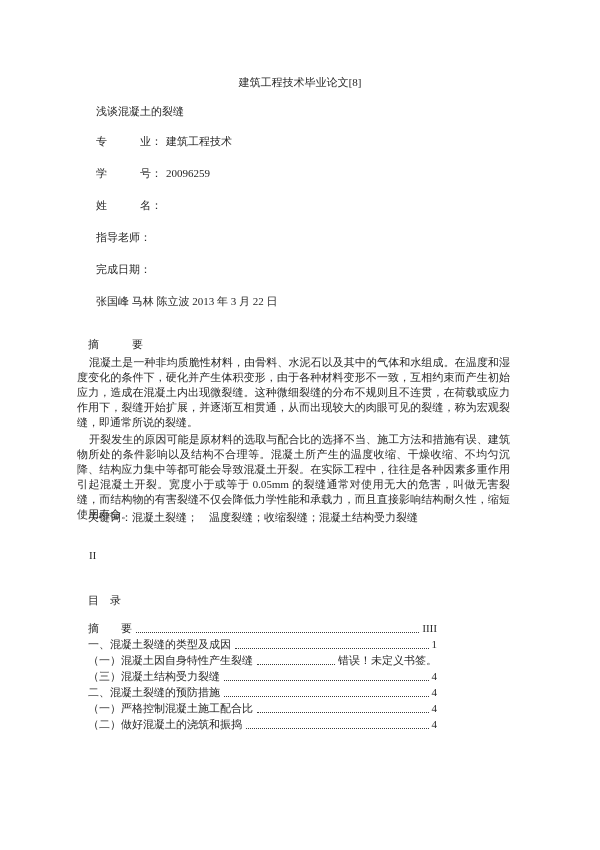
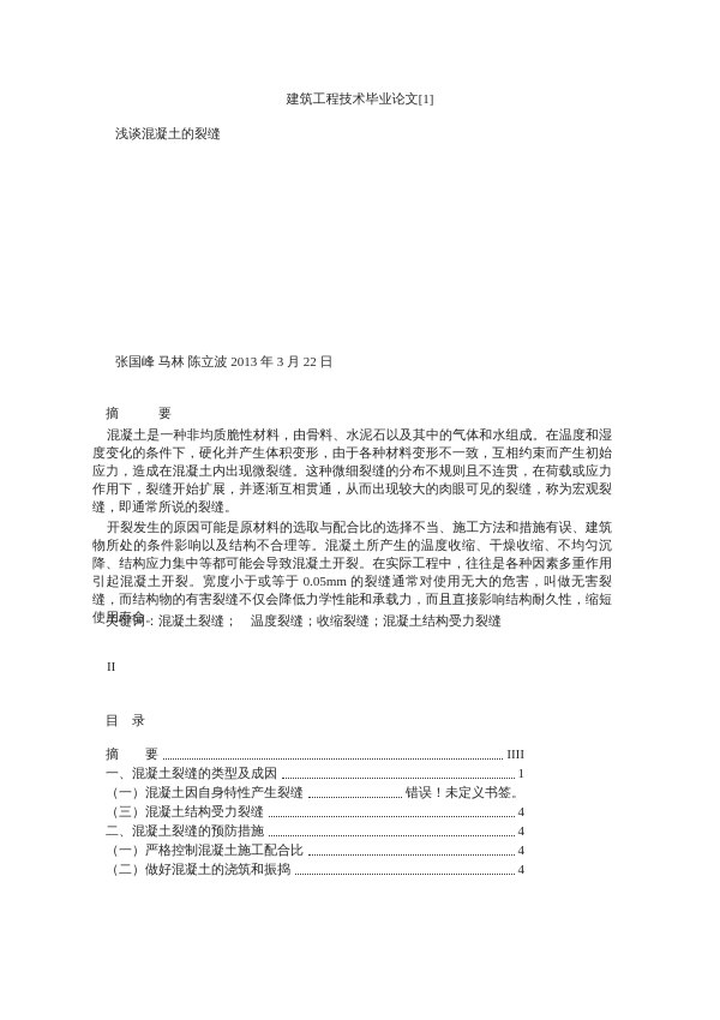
- 建筑工程技术毕业论文[8]
+ 建筑工程技术毕业论文[1]
  浅谈混凝土的裂缝
- 专 业： 建筑工程技术
- 学 号： 20096259
- 姓 名：
- 指导老师：
- 完成日期：
  张国峰 马林 陈立波 2013 年 3 月 22 日
  摘 要
  混凝土是一种非均质脆性材料，由骨料、水泥石以及其中的气体和水组成。在温度和湿度变化的条件下，硬化并产生体积变形，由于各种材料变形不一致，互相约束而产生初始应力，造成在混凝土内出现微裂缝。这种微细裂缝的分布不规则且不连贯，在荷载或应力作用下，裂缝开始扩展，并逐渐互相贯通，从而出现较大的肉眼可见的裂缝，称为宏观裂缝，即通常所说的裂缝。
  开裂发生的原因可能是原材料的选取与配合比的选择不当、施工方法和措施有误、建筑物所处的条件影响以及结构不合理等。混凝土所产生的温度收缩、干燥收缩、不均匀沉降、结构应力集中等都可能会导致混凝土开裂。在实际工程中，往往是各种因素多重作用引起混凝土开裂。宽度小于或等于 0.05mm 的裂缝通常对使用无大的危害，叫做无害裂缝，而结构物的有害裂缝不仅会降低力学性能和承载力，而且直接影响结构耐久性，缩短使用寿命。
  关键词：混凝土裂缝； 温度裂缝；收缩裂缝；混凝土结构受力裂缝
  II
  目 录
  摘 要
  IIII
  一、混凝土裂缝的类型及成因
  1
  （一）混凝土因自身特性产生裂缝
  错误！未定义书签。
  （三）混凝土结构受力裂缝
  4
  二、混凝土裂缝的预防措施
  4
  （一）严格控制混凝土施工配合比
  4
  （二）做好混凝土的浇筑和振捣
  4
